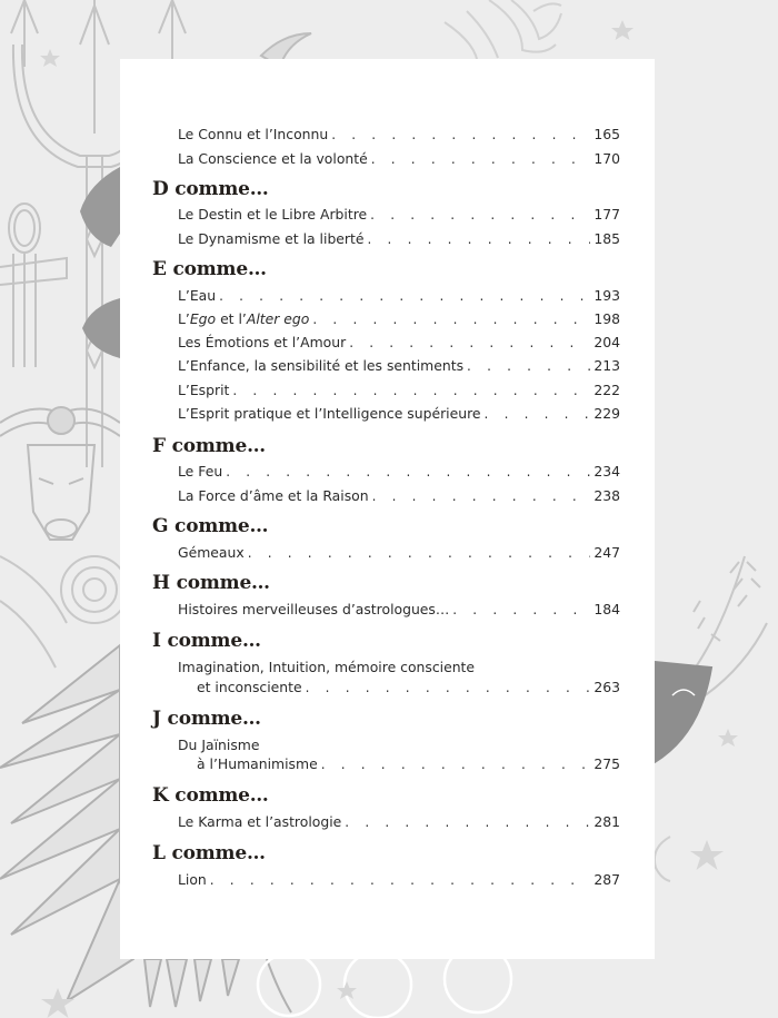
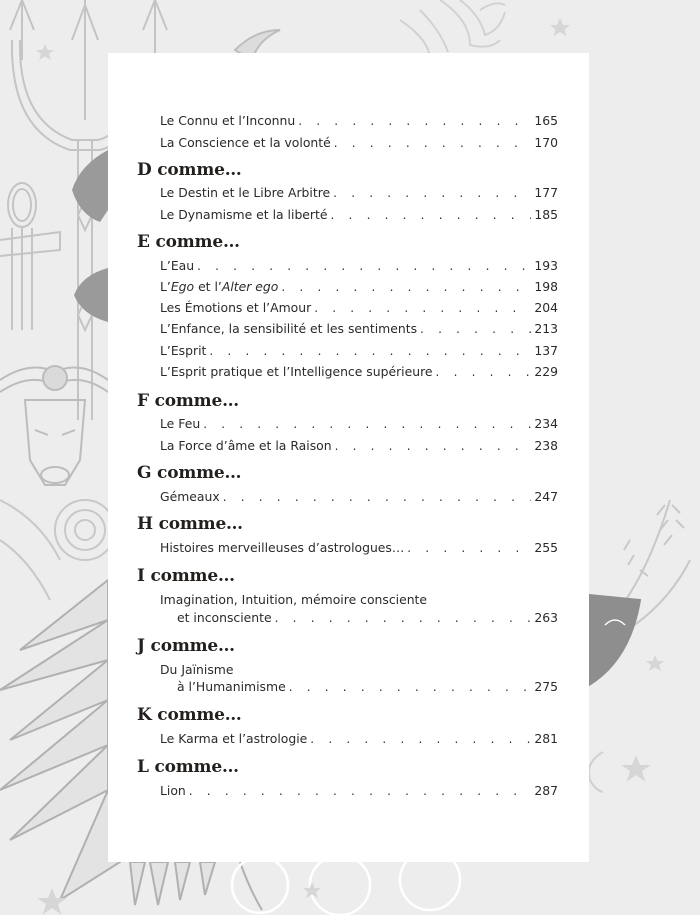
  Le Connu et l’Inconnu
  165
  La Conscience et la volonté
  170
  D comme…
  Le Destin et le Libre Arbitre
  177
  Le Dynamisme et la liberté
  185
  E comme…
  L’Eau
  193
  L’Ego et l’Alter ego
  198
  Les Émotions et l’Amour
  204
  L’Enfance, la sensibilité et les sentiments
  213
  L’Esprit
- 222
+ 137
  L’Esprit pratique et l’Intelligence supérieure
  229
  F comme…
  Le Feu
  234
  La Force d’âme et la Raison
  238
  G comme…
  Gémeaux
  247
  H comme…
  Histoires merveilleuses d’astrologues…
- 184
+ 255
  I comme…
  Imagination, Intuition, mémoire consciente
  et inconsciente
  263
  J comme…
  Du Jaïnisme
  à l’Humanimisme
  275
  K comme…
  Le Karma et l’astrologie
  281
  L comme…
  Lion
  287
